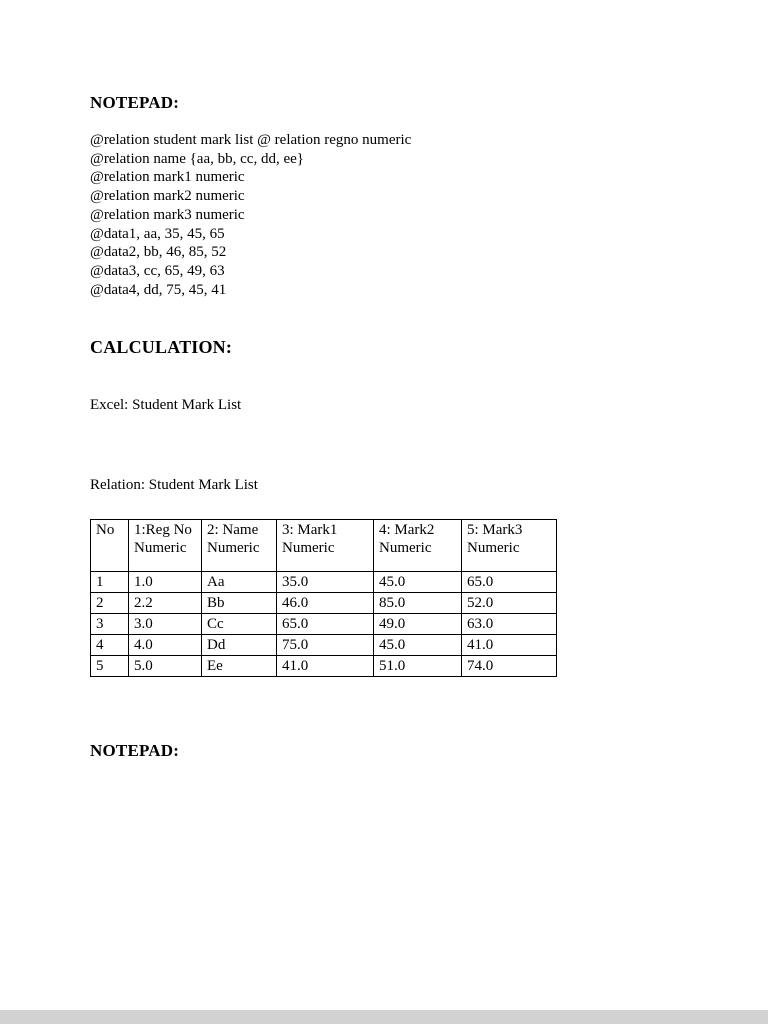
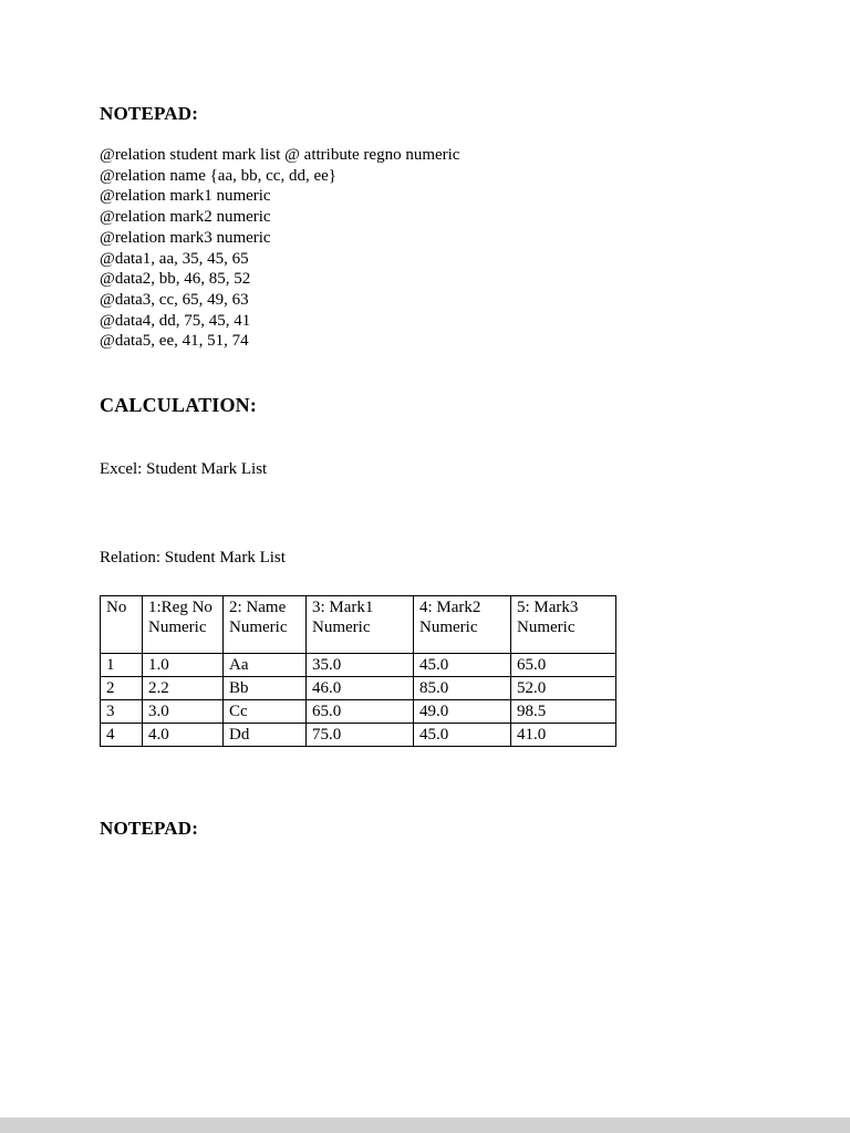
  NOTEPAD:
- @relation student mark list @ relation regno numeric
+ @relation student mark list @ attribute regno numeric
  @relation name {aa, bb, cc, dd, ee}
  @relation mark1 numeric
  @relation mark2 numeric
  @relation mark3 numeric
  @data1, aa, 35, 45, 65
  @data2, bb, 46, 85, 52
  @data3, cc, 65, 49, 63
  @data4, dd, 75, 45, 41
+ @data5, ee, 41, 51, 74
  CALCULATION:
  Excel: Student Mark List
  Relation: Student Mark List
  No	1:Reg No Numeric	2: Name Numeric	3: Mark1 Numeric	4: Mark2 Numeric	5: Mark3 Numeric
  1	1.0	Aa	35.0	45.0	65.0
  2	2.2	Bb	46.0	85.0	52.0
- 3	3.0	Cc	65.0	49.0	63.0
+ 3	3.0	Cc	65.0	49.0	98.5
  4	4.0	Dd	75.0	45.0	41.0
- 5	5.0	Ee	41.0	51.0	74.0
  NOTEPAD:
